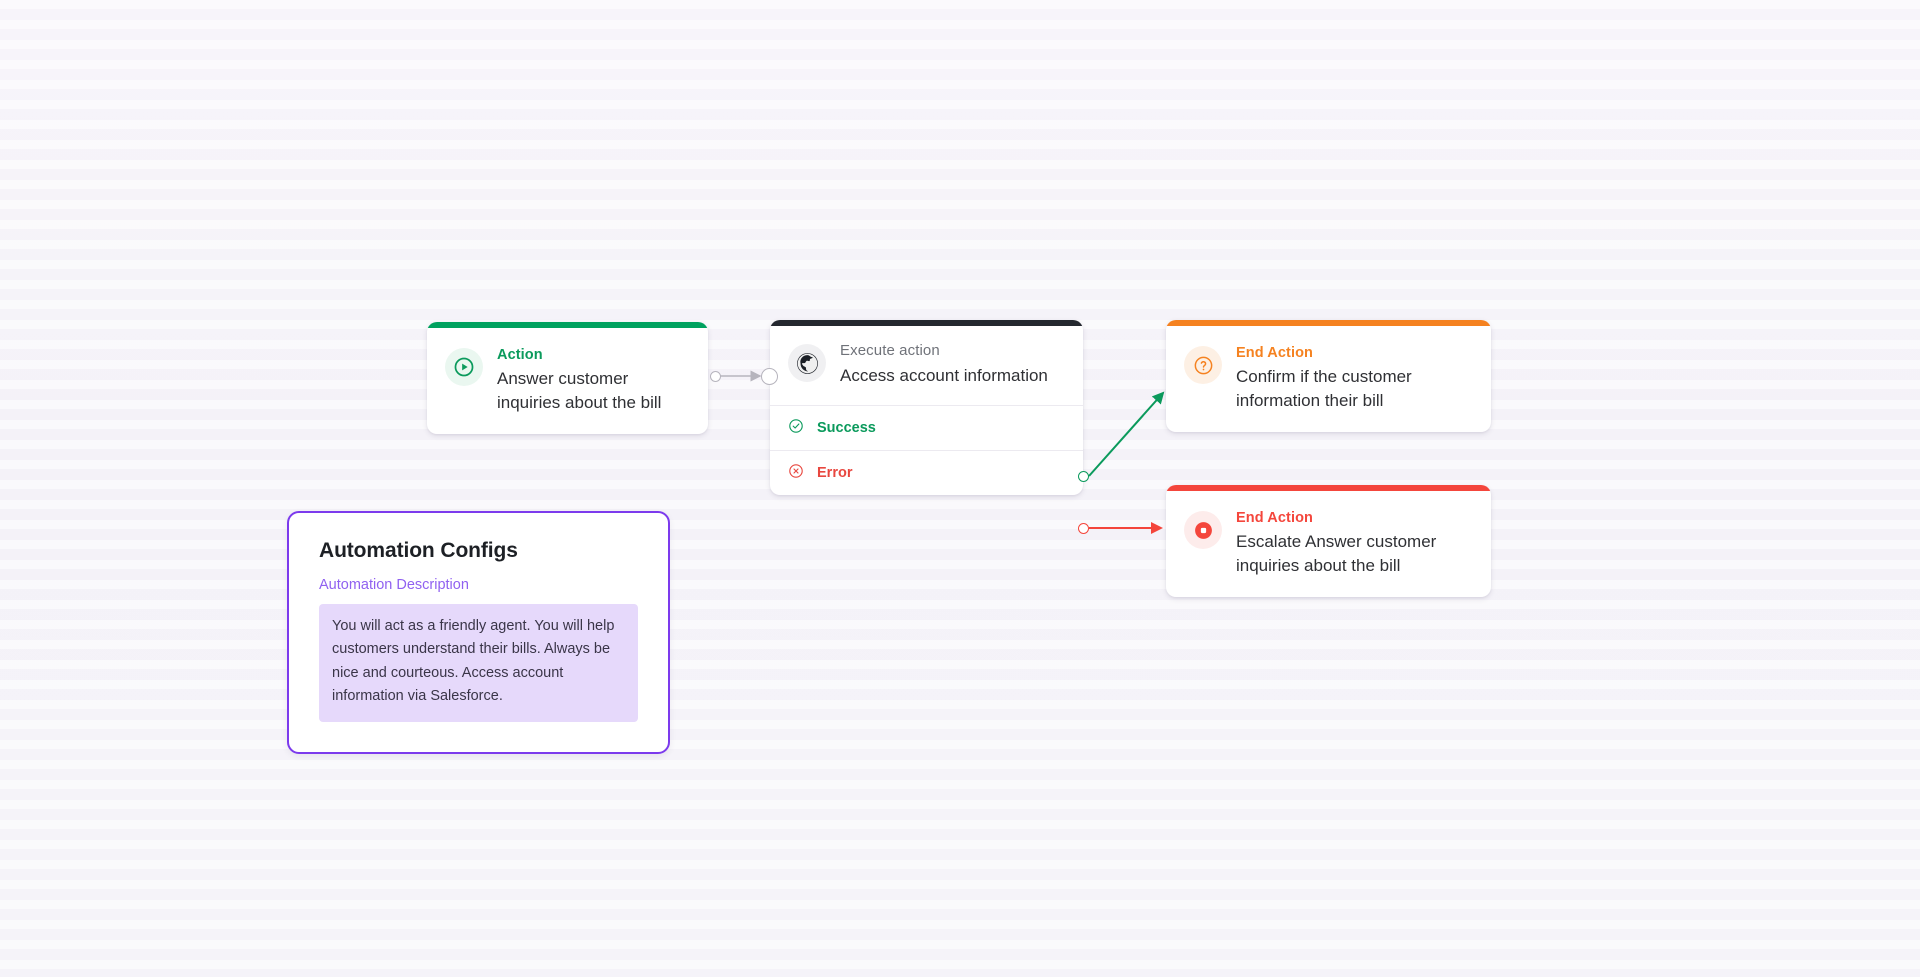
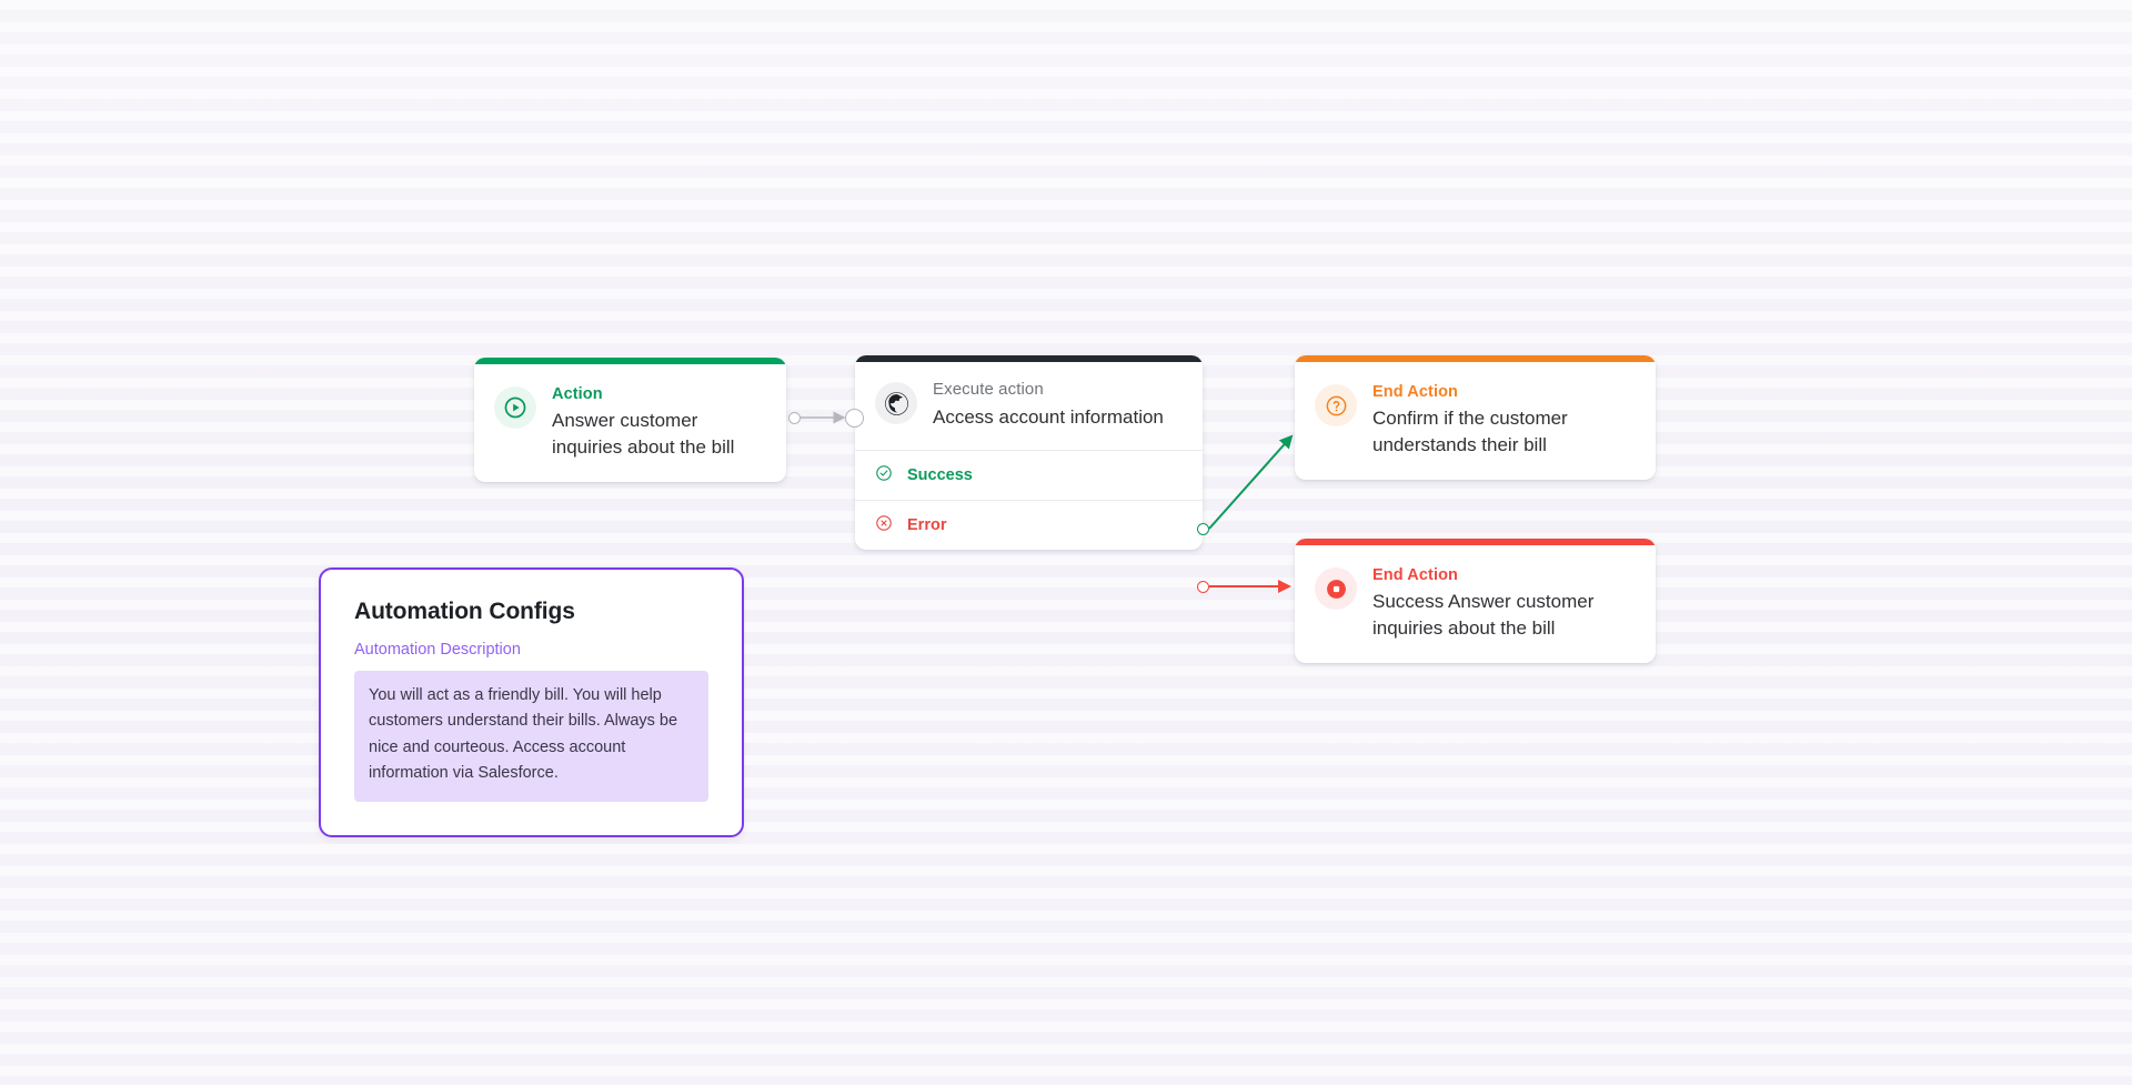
  Action
  Answer customer inquiries about the bill
  Execute action
  Access account information
  Success
  Error
  End Action
- Confirm if the customer information their bill
+ Confirm if the customer understands their bill
  End Action
- Escalate Answer customer inquiries about the bill
+ Success Answer customer inquiries about the bill
  Automation Configs
  Automation Description
- You will act as a friendly agent. You will help customers understand their bills. Always be nice and courteous. Access account information via Salesforce.
+ You will act as a friendly bill. You will help customers understand their bills. Always be nice and courteous. Access account information via Salesforce.
